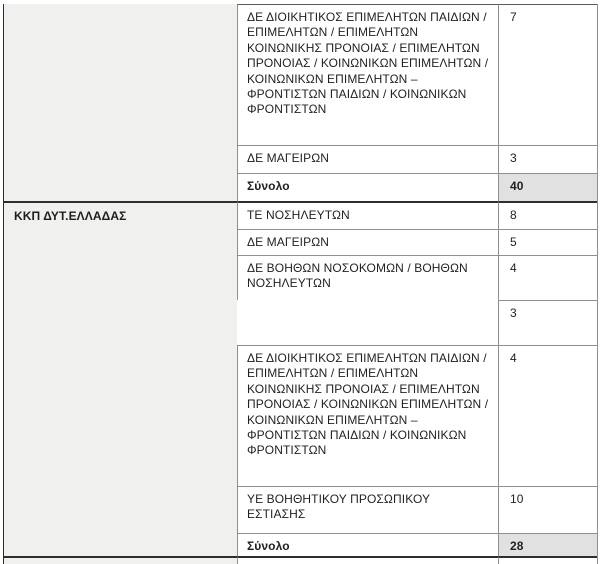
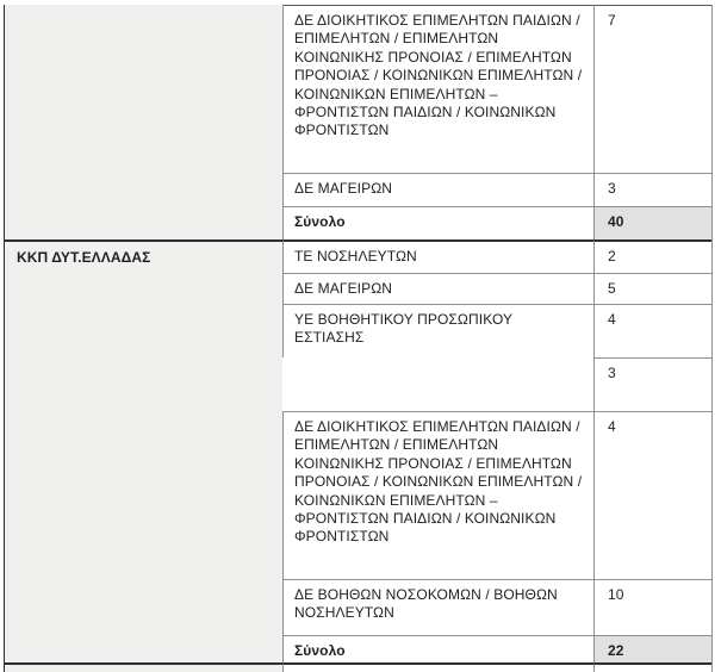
  ΔΕ ΔΙΟΙΚΗΤΙΚΟΣ ΕΠΙΜΕΛΗΤΩΝ ΠΑΙΔΙΩΝ / ΕΠΙΜΕΛΗΤΩΝ / ΕΠΙΜΕΛΗΤΩΝ ΚΟΙΝΩΝΙΚΗΣ ΠΡΟΝΟΙΑΣ / ΕΠΙΜΕΛΗΤΩΝ ΠΡΟΝΟΙΑΣ / ΚΟΙΝΩΝΙΚΩΝ ΕΠΙΜΕΛΗΤΩΝ / ΚΟΙΝΩΝΙΚΩΝ ΕΠΙΜΕΛΗΤΩΝ – ΦΡΟΝΤΙΣΤΩΝ ΠΑΙΔΙΩΝ / ΚΟΙΝΩΝΙΚΩΝ ΦΡΟΝΤΙΣΤΩΝ
  7
  ΔΕ ΜΑΓΕΙΡΩΝ
  3
  Σύνολο
  40
  ΚΚΠ ΔΥΤ.ΕΛΛΑΔΑΣ
  ΤΕ ΝΟΣΗΛΕΥΤΩΝ
- 8
+ 2
  ΔΕ ΜΑΓΕΙΡΩΝ
  5
- ΔΕ ΒΟΗΘΩΝ ΝΟΣΟΚΟΜΩΝ / ΒΟΗΘΩΝ ΝΟΣΗΛΕΥΤΩΝ
+ ΥΕ ΒΟΗΘΗΤΙΚΟΥ ΠΡΟΣΩΠΙΚΟΥ ΕΣΤΙΑΣΗΣ
  4
  3
  ΔΕ ΔΙΟΙΚΗΤΙΚΟΣ ΕΠΙΜΕΛΗΤΩΝ ΠΑΙΔΙΩΝ / ΕΠΙΜΕΛΗΤΩΝ / ΕΠΙΜΕΛΗΤΩΝ ΚΟΙΝΩΝΙΚΗΣ ΠΡΟΝΟΙΑΣ / ΕΠΙΜΕΛΗΤΩΝ ΠΡΟΝΟΙΑΣ / ΚΟΙΝΩΝΙΚΩΝ ΕΠΙΜΕΛΗΤΩΝ / ΚΟΙΝΩΝΙΚΩΝ ΕΠΙΜΕΛΗΤΩΝ – ΦΡΟΝΤΙΣΤΩΝ ΠΑΙΔΙΩΝ / ΚΟΙΝΩΝΙΚΩΝ ΦΡΟΝΤΙΣΤΩΝ
  4
- ΥΕ ΒΟΗΘΗΤΙΚΟΥ ΠΡΟΣΩΠΙΚΟΥ ΕΣΤΙΑΣΗΣ
+ ΔΕ ΒΟΗΘΩΝ ΝΟΣΟΚΟΜΩΝ / ΒΟΗΘΩΝ ΝΟΣΗΛΕΥΤΩΝ
  10
  Σύνολο
- 28
+ 22
